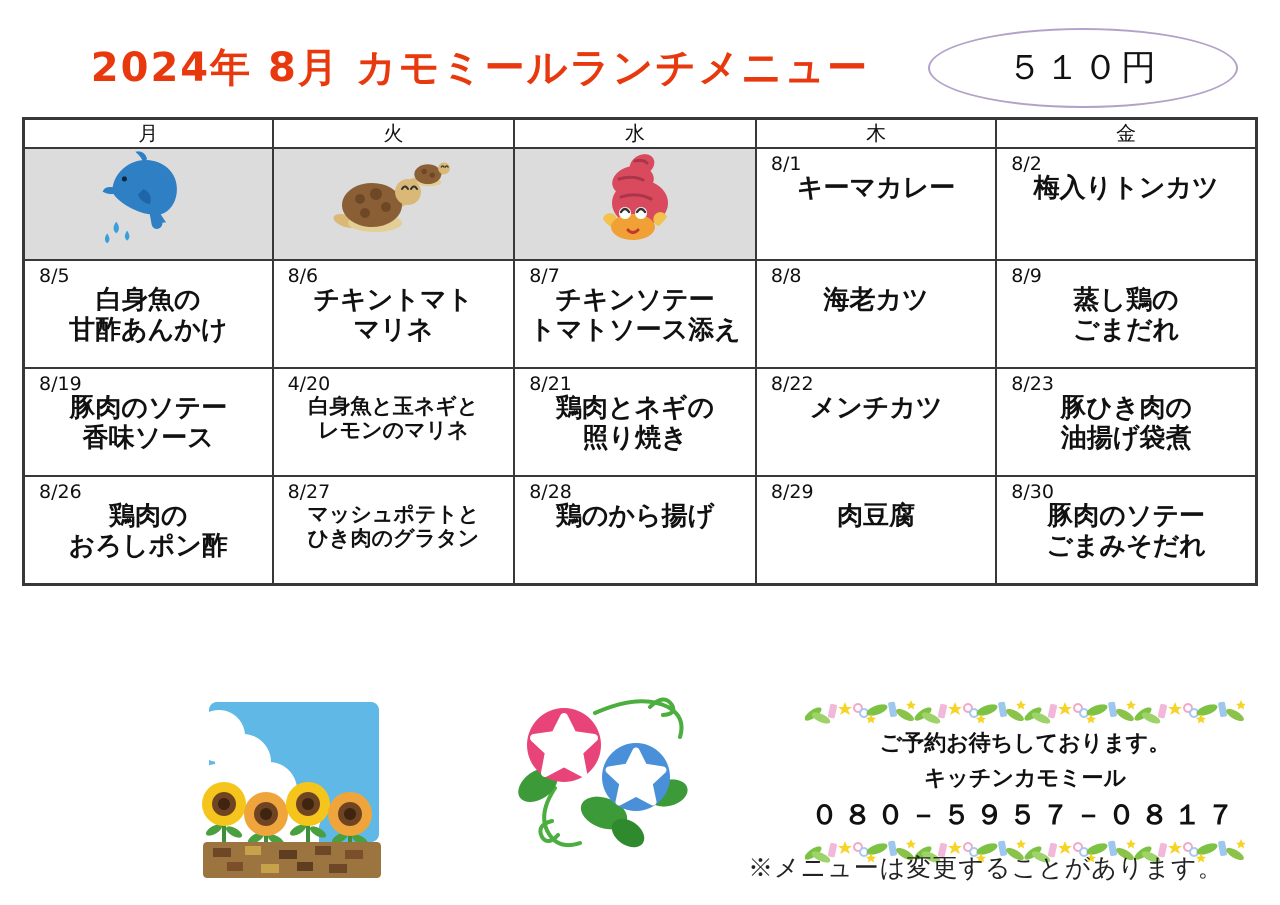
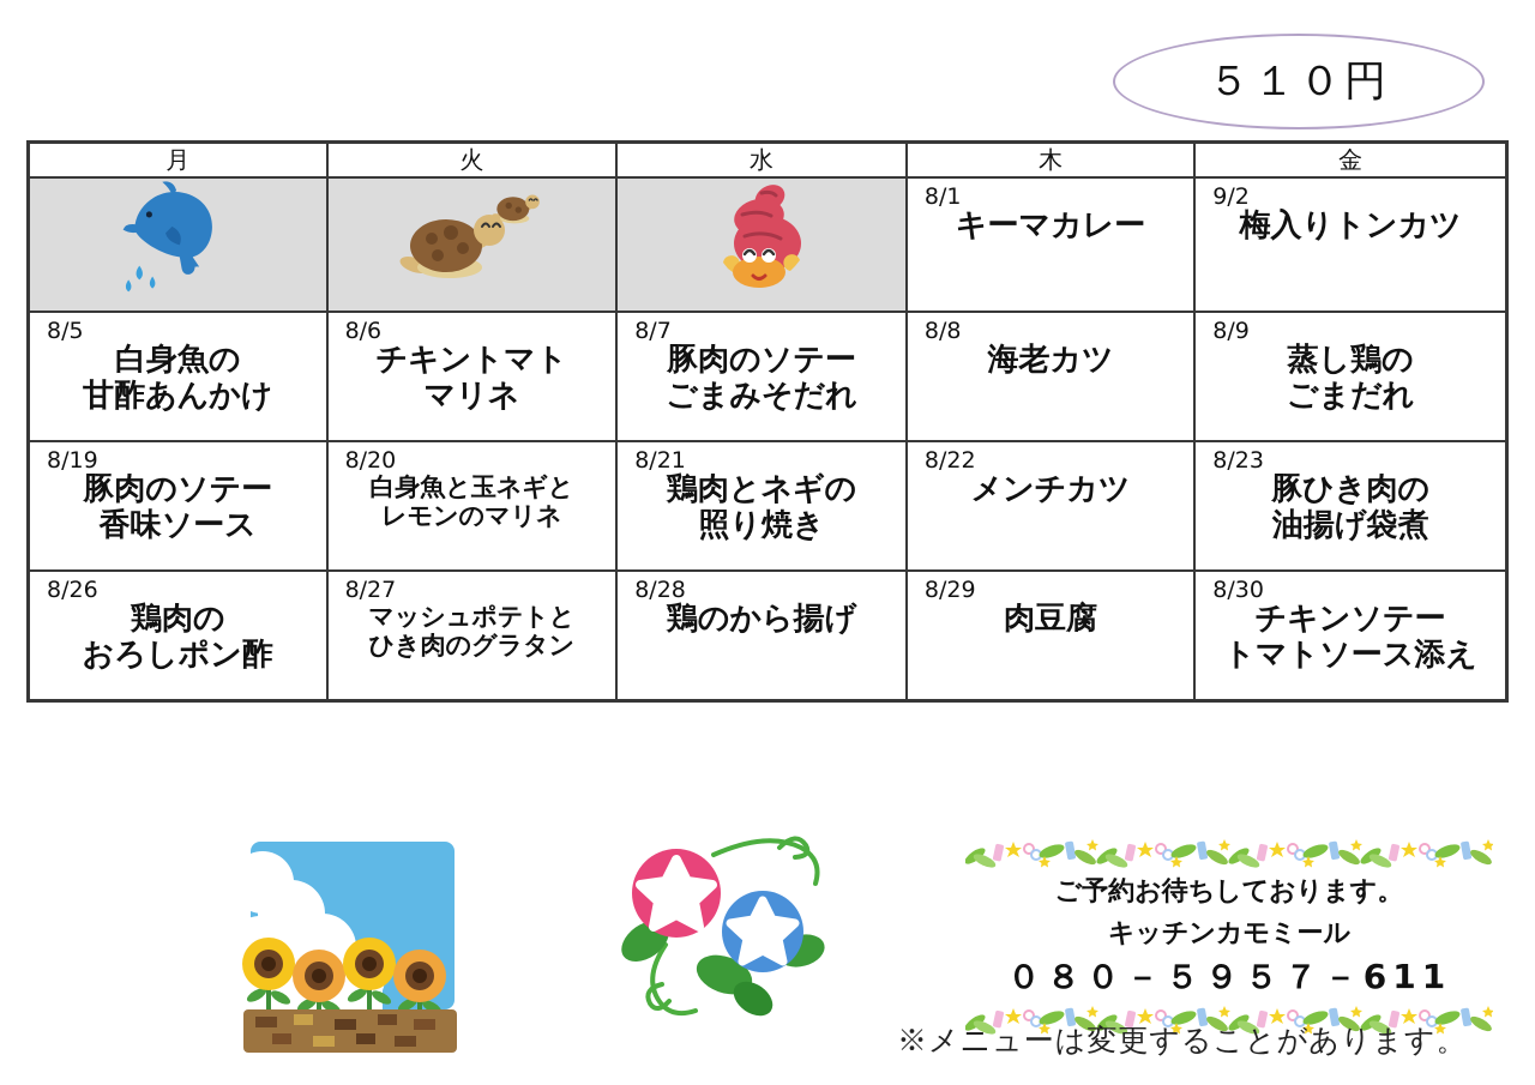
- 2024年 8月 カモミールランチメニュー
  ５１０円
  月	火	水	木	金
- 			8/1 キーマカレー	8/2 梅入りトンカツ
+ 			8/1 キーマカレー	9/2 梅入りトンカツ
- 8/5 白身魚の 甘酢あんかけ	8/6 チキントマト マリネ	8/7 チキンソテー トマトソース添え	8/8 海老カツ	8/9 蒸し鶏の ごまだれ
+ 8/5 白身魚の 甘酢あんかけ	8/6 チキントマト マリネ	8/7 豚肉のソテー ごまみそだれ	8/8 海老カツ	8/9 蒸し鶏の ごまだれ
- 8/19 豚肉のソテー 香味ソース	4/20 白身魚と玉ネギと レモンのマリネ	8/21 鶏肉とネギの 照り焼き	8/22 メンチカツ	8/23 豚ひき肉の 油揚げ袋煮
+ 8/19 豚肉のソテー 香味ソース	8/20 白身魚と玉ネギと レモンのマリネ	8/21 鶏肉とネギの 照り焼き	8/22 メンチカツ	8/23 豚ひき肉の 油揚げ袋煮
- 8/26 鶏肉の おろしポン酢	8/27 マッシュポテトと ひき肉のグラタン	8/28 鶏のから揚げ	8/29 肉豆腐	8/30 豚肉のソテー ごまみそだれ
+ 8/26 鶏肉の おろしポン酢	8/27 マッシュポテトと ひき肉のグラタン	8/28 鶏のから揚げ	8/29 肉豆腐	8/30 チキンソテー トマトソース添え
  ご予約お待ちしております。
  キッチンカモミール
- ０８０－５９５７－０８１７
+ ０８０－５９５７－611
  ※メニューは変更することがあります。
